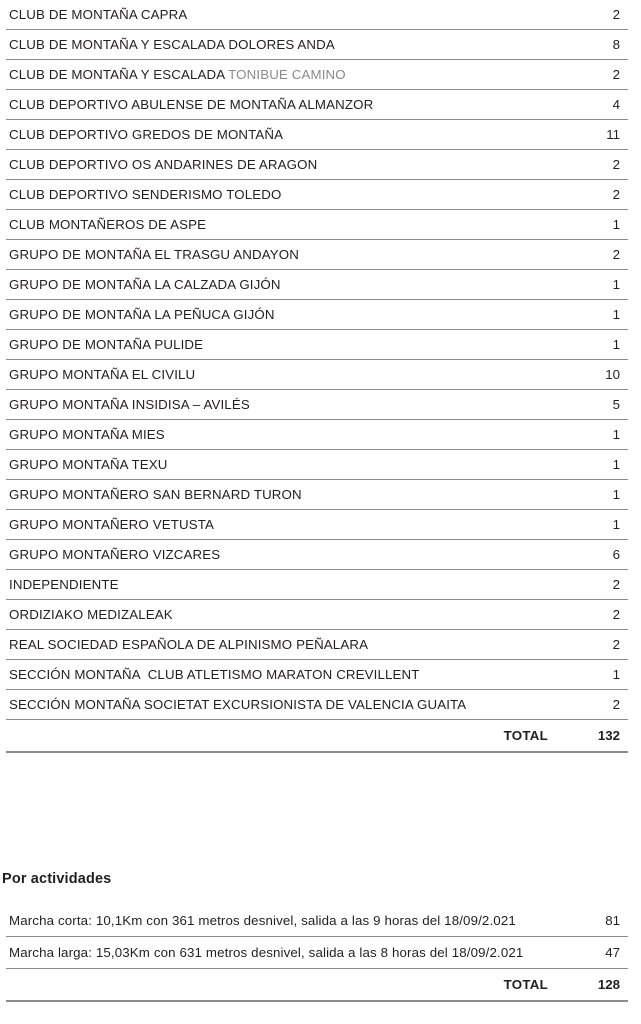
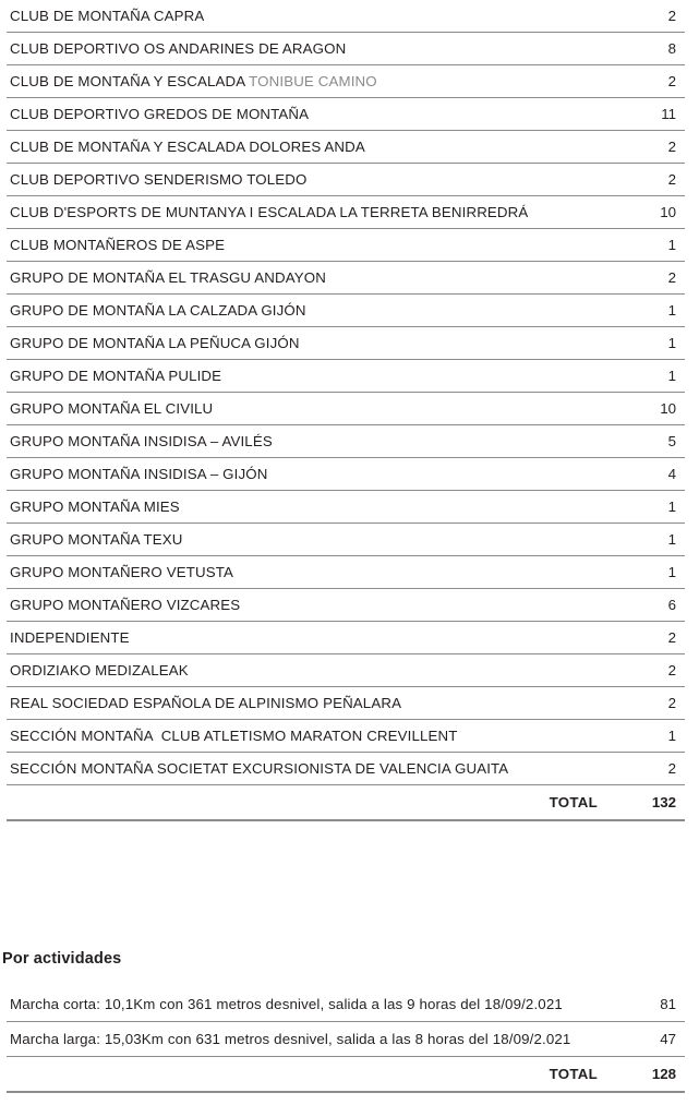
  CLUB DE MONTAÑA CAPRA	2
- CLUB DE MONTAÑA Y ESCALADA DOLORES ANDA	8
+ CLUB DEPORTIVO OS ANDARINES DE ARAGON	8
  CLUB DE MONTAÑA Y ESCALADA TONIBUE CAMINO	2
- CLUB DEPORTIVO ABULENSE DE MONTAÑA ALMANZOR	4
  CLUB DEPORTIVO GREDOS DE MONTAÑA	11
- CLUB DEPORTIVO OS ANDARINES DE ARAGON	2
+ CLUB DE MONTAÑA Y ESCALADA DOLORES ANDA	2
  CLUB DEPORTIVO SENDERISMO TOLEDO	2
+ CLUB D'ESPORTS DE MUNTANYA I ESCALADA LA TERRETA BENIRREDRÁ	10
  CLUB MONTAÑEROS DE ASPE	1
  GRUPO DE MONTAÑA EL TRASGU ANDAYON	2
  GRUPO DE MONTAÑA LA CALZADA GIJÓN	1
  GRUPO DE MONTAÑA LA PEÑUCA GIJÓN	1
  GRUPO DE MONTAÑA PULIDE	1
  GRUPO MONTAÑA EL CIVILU	10
  GRUPO MONTAÑA INSIDISA – AVILÉS	5
+ GRUPO MONTAÑA INSIDISA – GIJÓN	4
  GRUPO MONTAÑA MIES	1
  GRUPO MONTAÑA TEXU	1
- GRUPO MONTAÑERO SAN BERNARD TURON	1
  GRUPO MONTAÑERO VETUSTA	1
  GRUPO MONTAÑERO VIZCARES	6
  INDEPENDIENTE	2
  ORDIZIAKO MEDIZALEAK	2
  REAL SOCIEDAD ESPAÑOLA DE ALPINISMO PEÑALARA	2
  SECCIÓN MONTAÑA CLUB ATLETISMO MARATON CREVILLENT	1
  SECCIÓN MONTAÑA SOCIETAT EXCURSIONISTA DE VALENCIA GUAITA	2
  TOTAL	132
  Por actividades
  Marcha corta: 10,1Km con 361 metros desnivel, salida a las 9 horas del 18/09/2.021	81
  Marcha larga: 15,03Km con 631 metros desnivel, salida a las 8 horas del 18/09/2.021	47
  TOTAL	128
